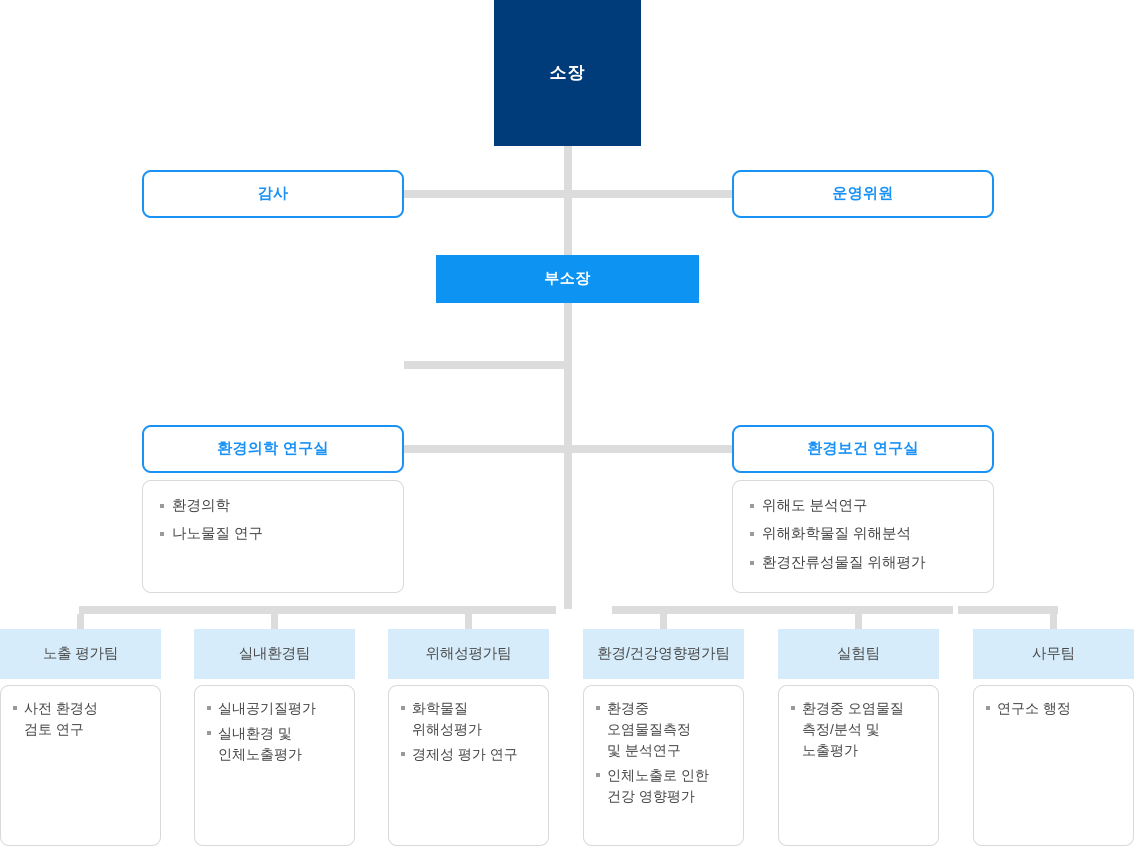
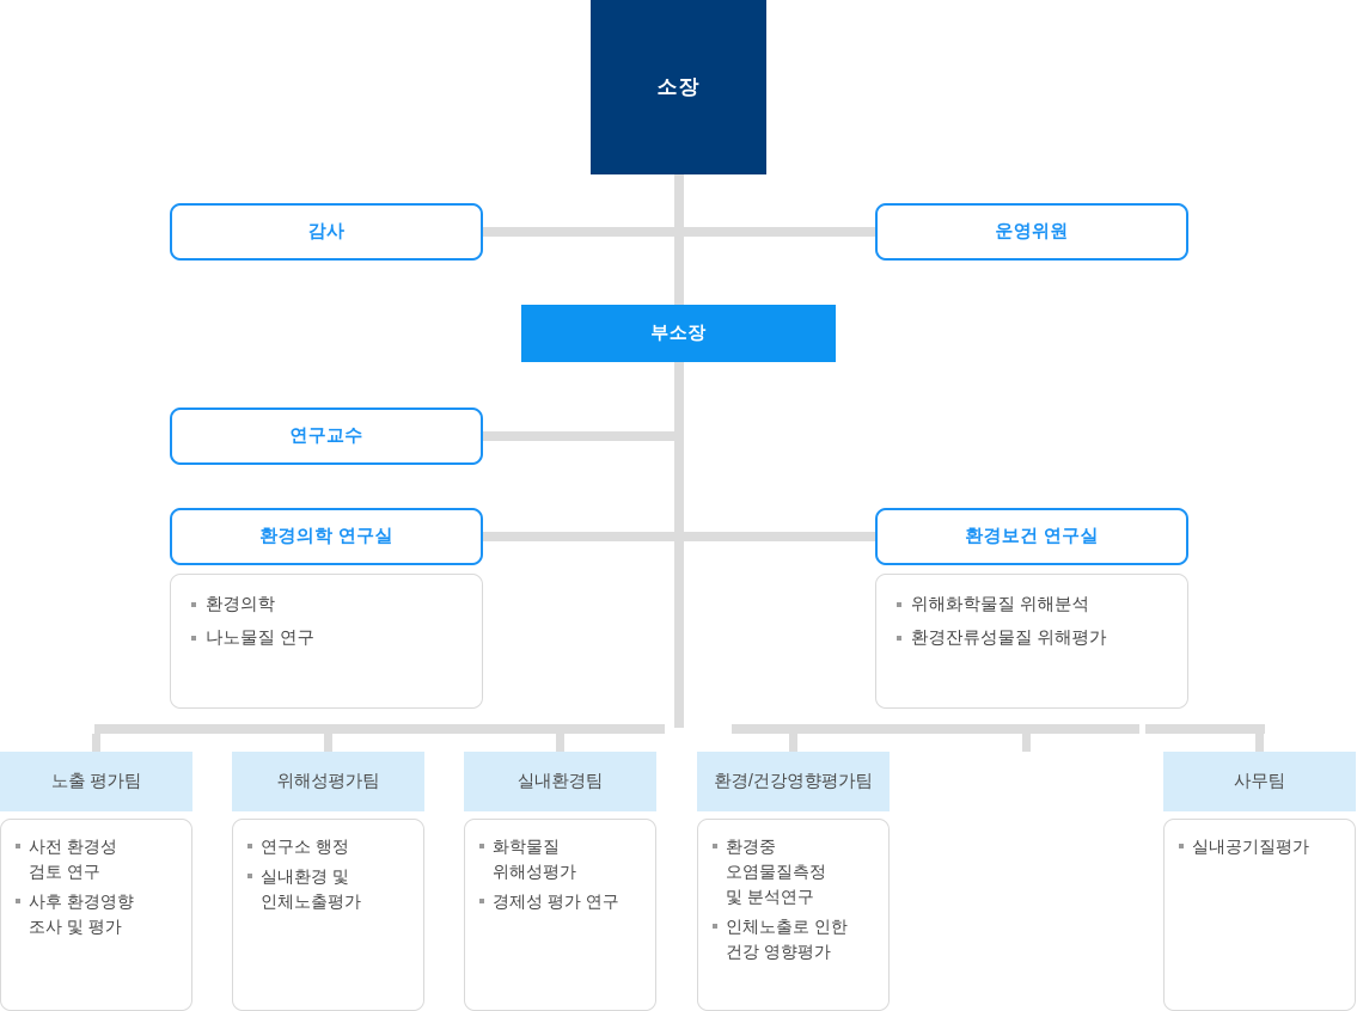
  소장
  감사
  운영위원
  부소장
+ 연구교수
  환경의학 연구실
  환경의학
  나노물질 연구
  환경보건 연구실
- 위해도 분석연구
  위해화학물질 위해분석
  환경잔류성물질 위해평가
  노출 평가팀
  사전 환경성
  검토 연구
+ 사후 환경영향
+ 조사 및 평가
- 실내환경팀
+ 위해성평가팀
- 실내공기질평가
+ 연구소 행정
  실내환경 및
  인체노출평가
- 위해성평가팀
+ 실내환경팀
  화학물질
  위해성평가
  경제성 평가 연구
  환경/건강영향평가팀
  환경중
  오염물질측정
  및 분석연구
  인체노출로 인한
  건강 영향평가
- 실험팀
- 환경중 오염물질
- 측정/분석 및
- 노출평가
  사무팀
- 연구소 행정
+ 실내공기질평가
